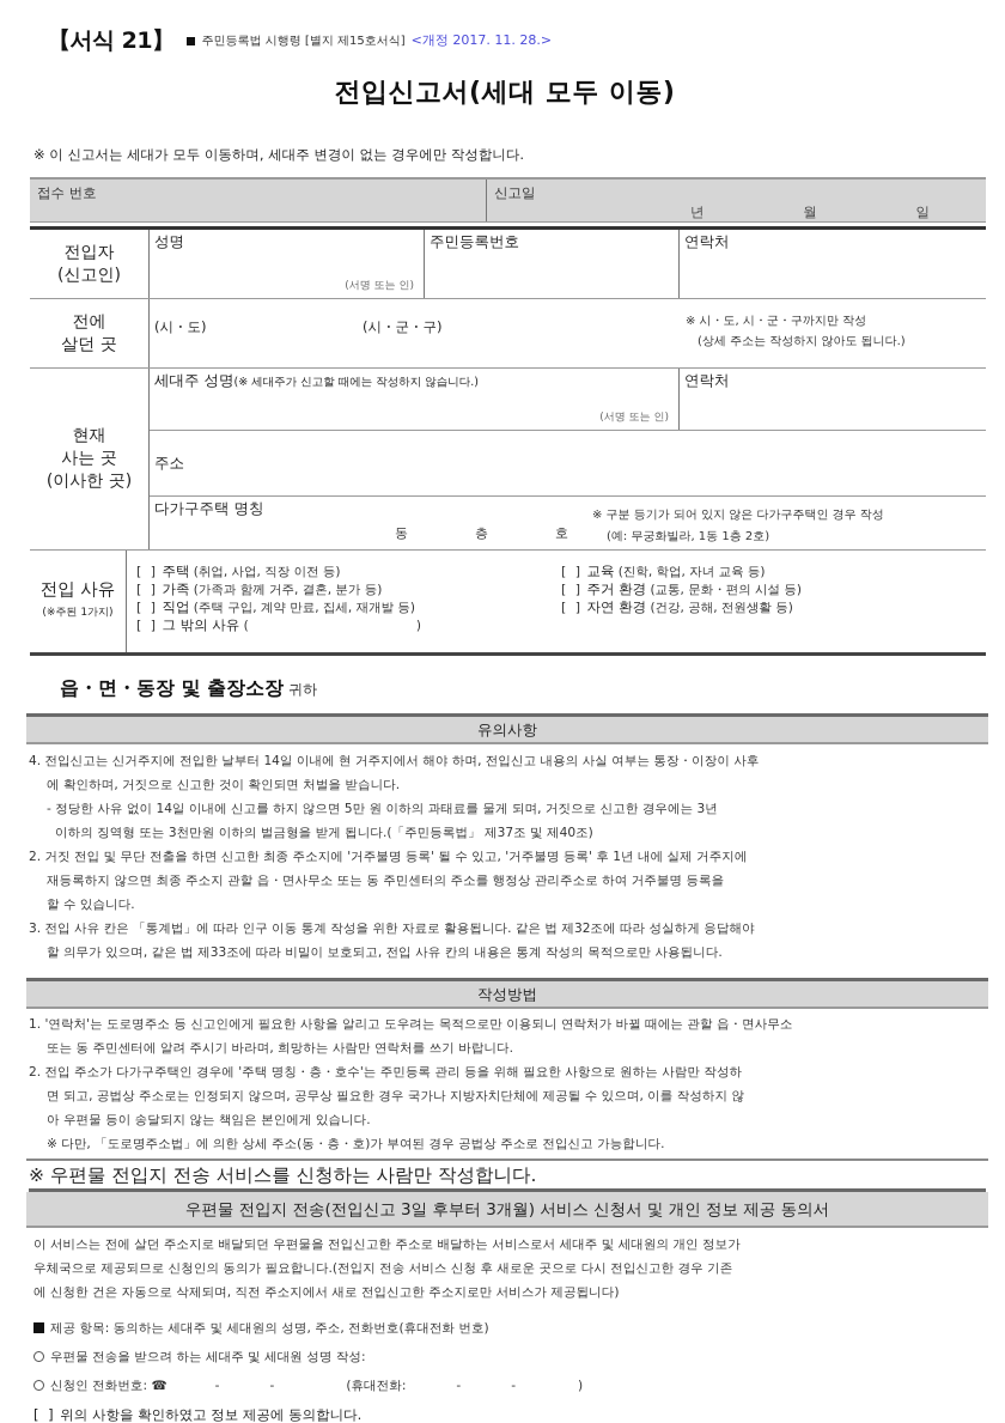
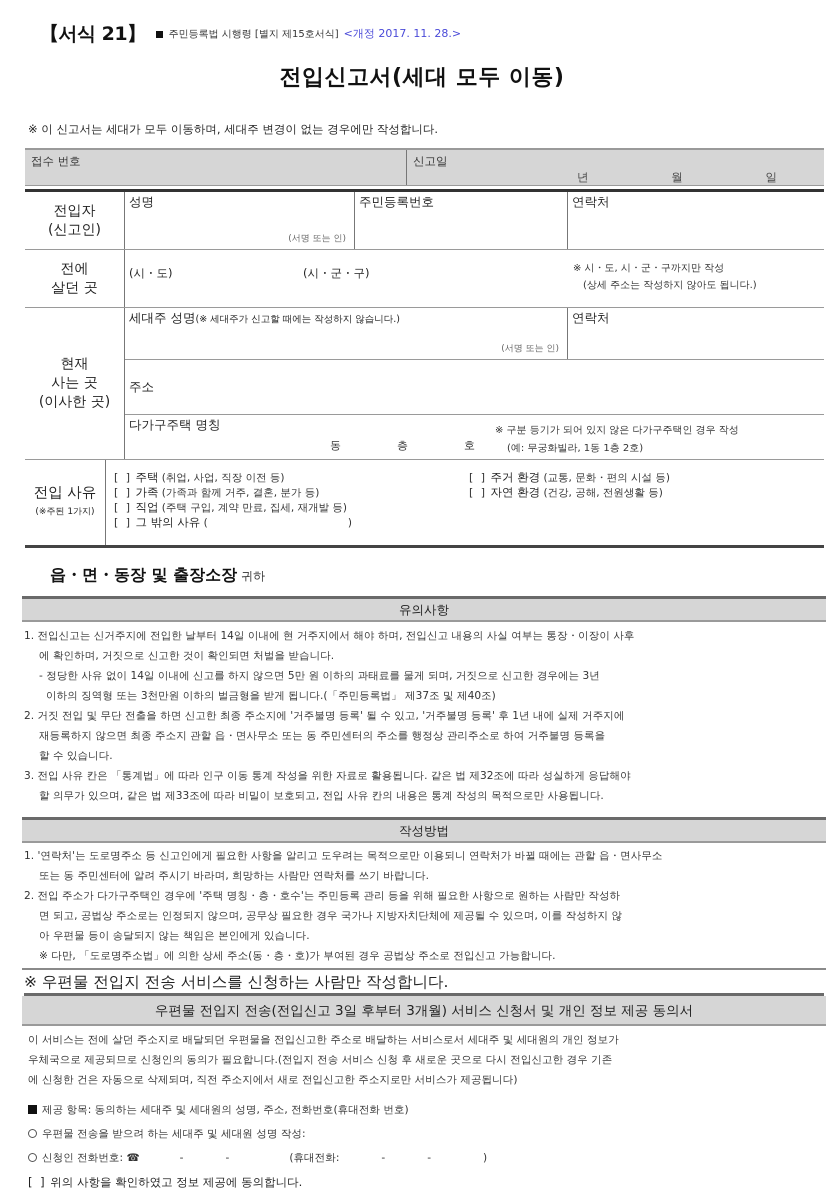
  【서식 21】
  주민등록법 시행령 [별지 제15호서식]
  <개정 2017. 11. 28.>
  전입신고서(세대 모두 이동)
  ※ 이 신고서는 세대가 모두 이동하며, 세대주 변경이 없는 경우에만 작성합니다.
  접수 번호
  신고일
  년
  월
  일
  전입자
  (신고인)
  성명
  (서명 또는 인)
  주민등록번호
  연락처
  전에
  살던 곳
  (시・도)
  (시・군・구)
  ※ 시・도, 시・군・구까지만 작성
  (상세 주소는 작성하지 않아도 됩니다.)
  현재
  사는 곳
  (이사한 곳)
  세대주 성명(※ 세대주가 신고할 때에는 작성하지 않습니다.)
  (서명 또는 인)
  연락처
  주소
  다가구주택 명칭
  동
  층
  호
  ※ 구분 등기가 되어 있지 않은 다가구주택인 경우 작성
  (예: 무궁화빌라, 1동 1층 2호)
  전입 사유
  (※주된 1가지)
  [ ] 주택 (취업, 사업, 직장 이전 등)
  [ ] 가족 (가족과 함께 거주, 결혼, 분가 등)
  [ ] 직업 (주택 구입, 계약 만료, 집세, 재개발 등)
  [ ] 그 밖의 사유 ( )
- [ ] 교육 (진학, 학업, 자녀 교육 등)
  [ ] 주거 환경 (교통, 문화・편의 시설 등)
  [ ] 자연 환경 (건강, 공해, 전원생활 등)
  읍・면・동장 및 출장소장 귀하
  유의사항
- 4. 전입신고는 신거주지에 전입한 날부터 14일 이내에 현 거주지에서 해야 하며, 전입신고 내용의 사실 여부는 통장・이장이 사후
+ 1. 전입신고는 신거주지에 전입한 날부터 14일 이내에 현 거주지에서 해야 하며, 전입신고 내용의 사실 여부는 통장・이장이 사후
  에 확인하며, 거짓으로 신고한 것이 확인되면 처벌을 받습니다.
  - 정당한 사유 없이 14일 이내에 신고를 하지 않으면 5만 원 이하의 과태료를 물게 되며, 거짓으로 신고한 경우에는 3년
  이하의 징역형 또는 3천만원 이하의 벌금형을 받게 됩니다.(「주민등록법」 제37조 및 제40조)
  2. 거짓 전입 및 무단 전출을 하면 신고한 최종 주소지에 '거주불명 등록' 될 수 있고, '거주불명 등록' 후 1년 내에 실제 거주지에
  재등록하지 않으면 최종 주소지 관할 읍・면사무소 또는 동 주민센터의 주소를 행정상 관리주소로 하여 거주불명 등록을
  할 수 있습니다.
  3. 전입 사유 칸은 「통계법」에 따라 인구 이동 통계 작성을 위한 자료로 활용됩니다. 같은 법 제32조에 따라 성실하게 응답해야
  할 의무가 있으며, 같은 법 제33조에 따라 비밀이 보호되고, 전입 사유 칸의 내용은 통계 작성의 목적으로만 사용됩니다.
  작성방법
  1. '연락처'는 도로명주소 등 신고인에게 필요한 사항을 알리고 도우려는 목적으로만 이용되니 연락처가 바뀔 때에는 관할 읍・면사무소
  또는 동 주민센터에 알려 주시기 바라며, 희망하는 사람만 연락처를 쓰기 바랍니다.
  2. 전입 주소가 다가구주택인 경우에 '주택 명칭・층・호수'는 주민등록 관리 등을 위해 필요한 사항으로 원하는 사람만 작성하
  면 되고, 공법상 주소로는 인정되지 않으며, 공무상 필요한 경우 국가나 지방자치단체에 제공될 수 있으며, 이를 작성하지 않
  아 우편물 등이 송달되지 않는 책임은 본인에게 있습니다.
  ※ 다만, 「도로명주소법」에 의한 상세 주소(동・층・호)가 부여된 경우 공법상 주소로 전입신고 가능합니다.
  ※ 우편물 전입지 전송 서비스를 신청하는 사람만 작성합니다.
  우편물 전입지 전송(전입신고 3일 후부터 3개월) 서비스 신청서 및 개인 정보 제공 동의서
  이 서비스는 전에 살던 주소지로 배달되던 우편물을 전입신고한 주소로 배달하는 서비스로서 세대주 및 세대원의 개인 정보가
  우체국으로 제공되므로 신청인의 동의가 필요합니다.(전입지 전송 서비스 신청 후 새로운 곳으로 다시 전입신고한 경우 기존
  에 신청한 건은 자동으로 삭제되며, 직전 주소지에서 새로 전입신고한 주소지로만 서비스가 제공됩니다)
  제공 항목: 동의하는 세대주 및 세대원의 성명, 주소, 전화번호(휴대전화 번호)
  우편물 전송을 받으려 하는 세대주 및 세대원 성명 작성:
  신청인 전화번호: ☎
  -
  -
  (휴대전화:
  -
  -
  )
  [ ] 위의 사항을 확인하였고 정보 제공에 동의합니다.
